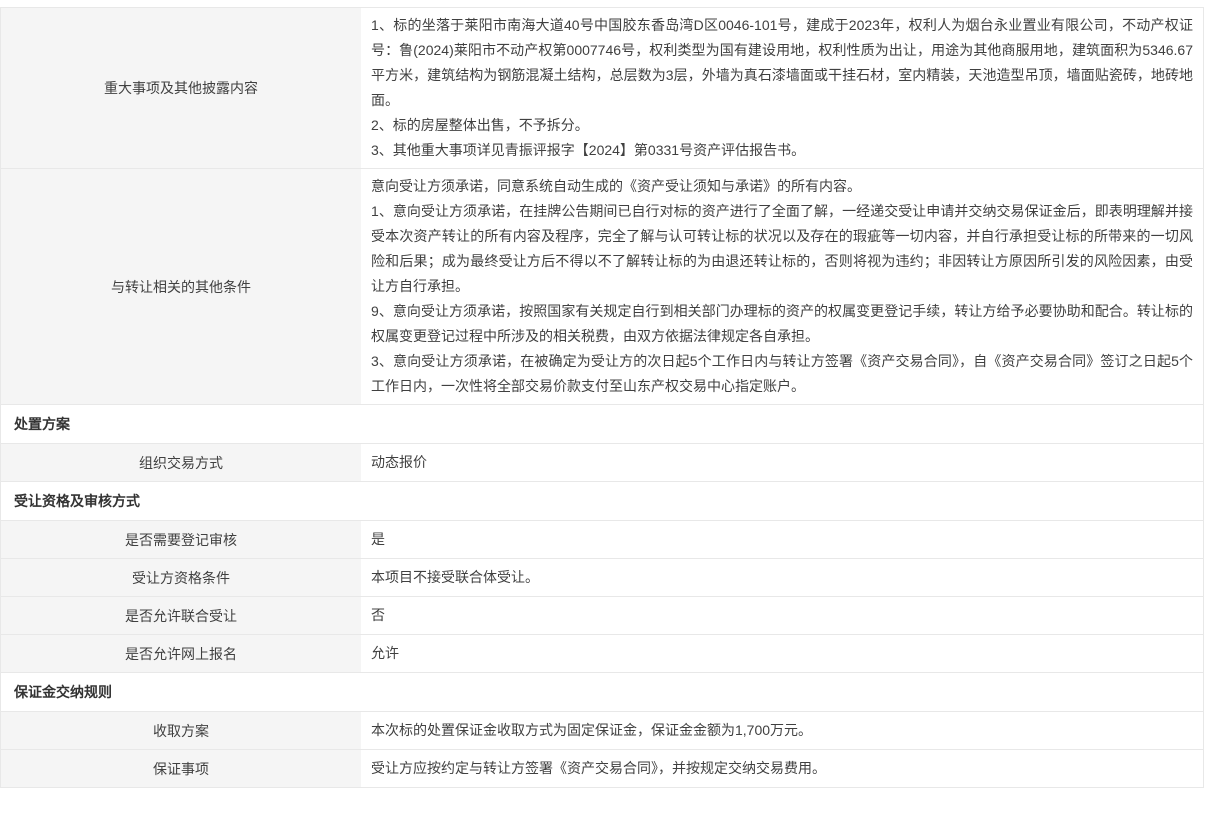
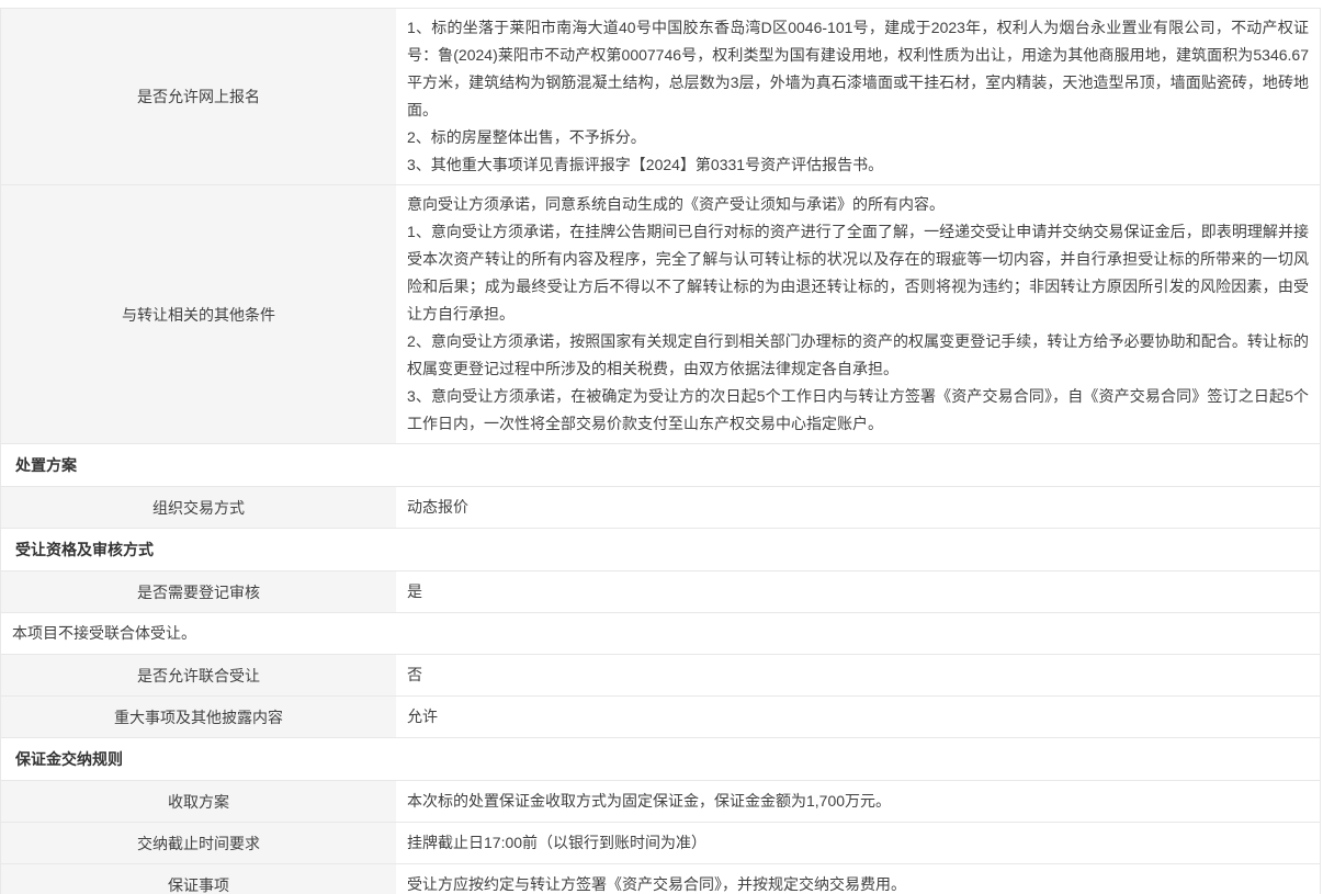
- 重大事项及其他披露内容
+ 是否允许网上报名
  1、标的坐落于莱阳市南海大道40号中国胶东香岛湾D区0046-101号，建成于2023年，权利人为烟台永业置业有限公司，不动产权证号：鲁(2024)莱阳市不动产权第0007746号，权利类型为国有建设用地，权利性质为出让，用途为其他商服用地，建筑面积为5346.67平方米，建筑结构为钢筋混凝土结构，总层数为3层，外墙为真石漆墙面或干挂石材，室内精装，天池造型吊顶，墙面贴瓷砖，地砖地面。
  2、标的房屋整体出售，不予拆分。
  3、其他重大事项详见青振评报字【2024】第0331号资产评估报告书。
  与转让相关的其他条件
  意向受让方须承诺，同意系统自动生成的《资产受让须知与承诺》的所有内容。
  1、意向受让方须承诺，在挂牌公告期间已自行对标的资产进行了全面了解，一经递交受让申请并交纳交易保证金后，即表明理解并接受本次资产转让的所有内容及程序，完全了解与认可转让标的状况以及存在的瑕疵等一切内容，并自行承担受让标的所带来的一切风险和后果；成为最终受让方后不得以不了解转让标的为由退还转让标的，否则将视为违约；非因转让方原因所引发的风险因素，由受让方自行承担。
- 9、意向受让方须承诺，按照国家有关规定自行到相关部门办理标的资产的权属变更登记手续，转让方给予必要协助和配合。转让标的权属变更登记过程中所涉及的相关税费，由双方依据法律规定各自承担。
+ 2、意向受让方须承诺，按照国家有关规定自行到相关部门办理标的资产的权属变更登记手续，转让方给予必要协助和配合。转让标的权属变更登记过程中所涉及的相关税费，由双方依据法律规定各自承担。
  3、意向受让方须承诺，在被确定为受让方的次日起5个工作日内与转让方签署《资产交易合同》，自《资产交易合同》签订之日起5个工作日内，一次性将全部交易价款支付至山东产权交易中心指定账户。
  处置方案
  组织交易方式
  动态报价
  受让资格及审核方式
  是否需要登记审核
  是
- 受让方资格条件
  本项目不接受联合体受让。
  是否允许联合受让
  否
- 是否允许网上报名
+ 重大事项及其他披露内容
  允许
  保证金交纳规则
  收取方案
  本次标的处置保证金收取方式为固定保证金，保证金金额为1,700万元。
+ 交纳截止时间要求
+ 挂牌截止日17:00前（以银行到账时间为准）
  保证事项
  受让方应按约定与转让方签署《资产交易合同》，并按规定交纳交易费用。
